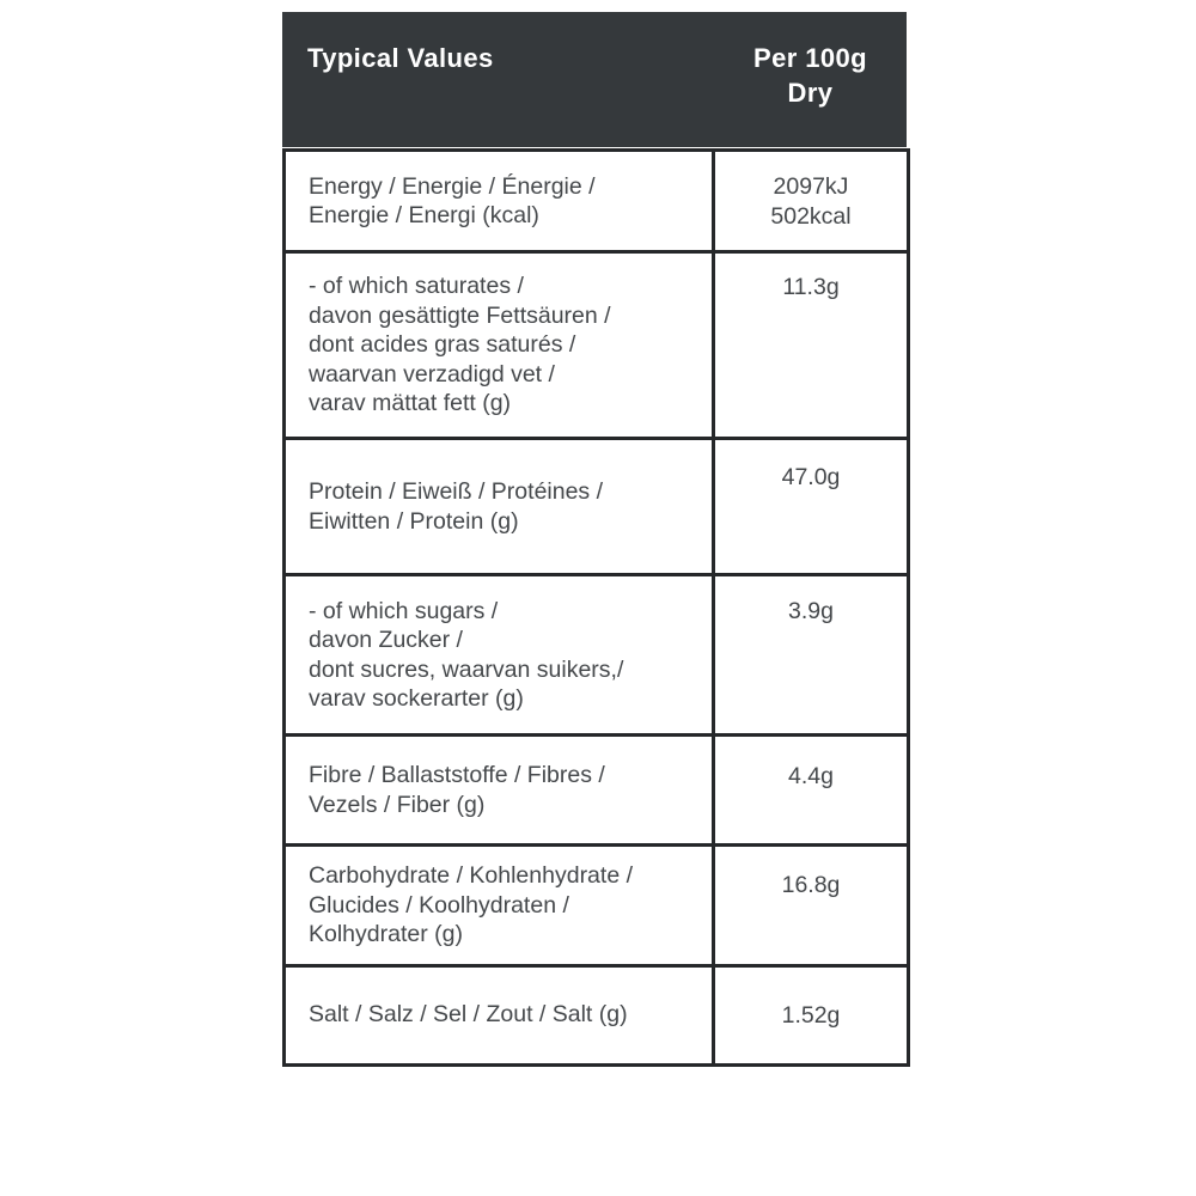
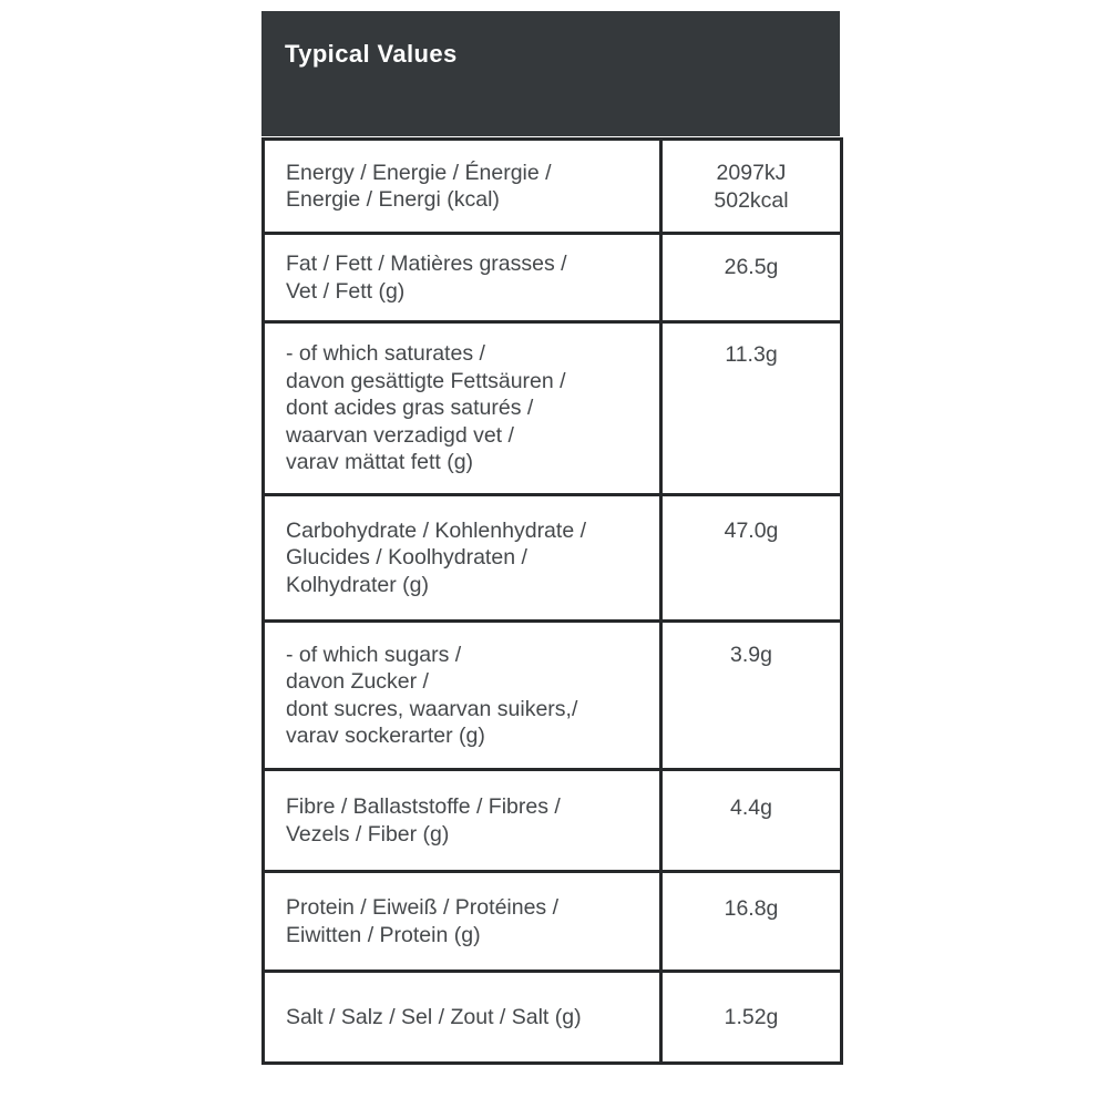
  Typical Values
- Per 100g
- Dry
  Energy / Energie / Énergie / Energie / Energi (kcal)	2097kJ 502kcal
+ Fat / Fett / Matières grasses / Vet / Fett (g)	26.5g
  - of which saturates / davon gesättigte Fettsäuren / dont acides gras saturés / waarvan verzadigd vet / varav mättat fett (g)	11.3g
- Protein / Eiweiß / Protéines / Eiwitten / Protein (g)	47.0g
+ Carbohydrate / Kohlenhydrate / Glucides / Koolhydraten / Kolhydrater (g)	47.0g
  - of which sugars / davon Zucker / dont sucres, waarvan suikers,/ varav sockerarter (g)	3.9g
  Fibre / Ballaststoffe / Fibres / Vezels / Fiber (g)	4.4g
- Carbohydrate / Kohlenhydrate / Glucides / Koolhydraten / Kolhydrater (g)	16.8g
+ Protein / Eiweiß / Protéines / Eiwitten / Protein (g)	16.8g
  Salt / Salz / Sel / Zout / Salt (g)	1.52g
